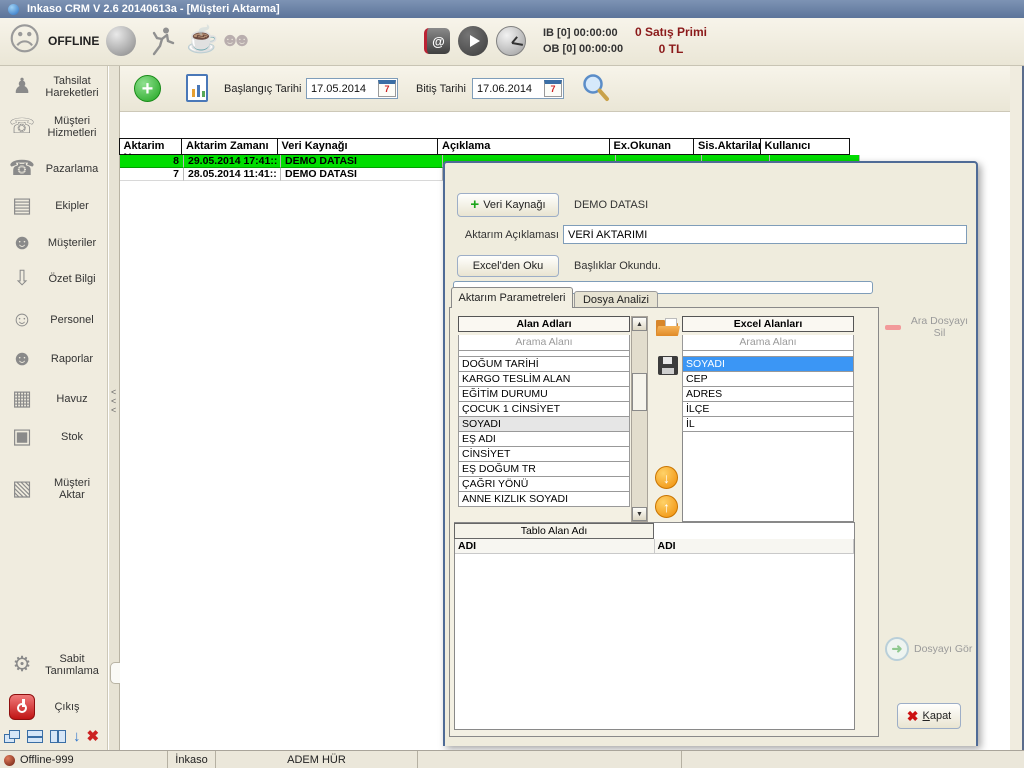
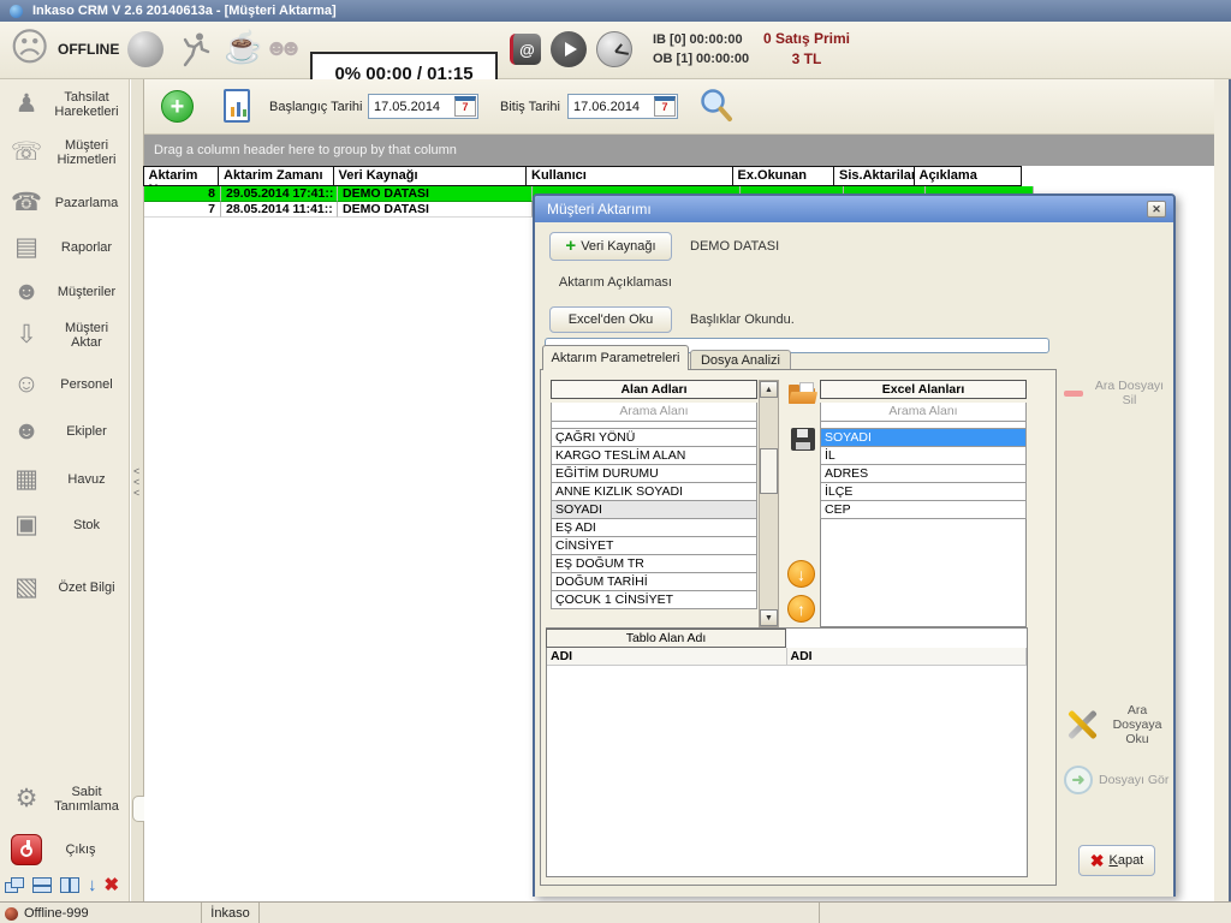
  Inkaso CRM V 2.6 20140613a - [Müşteri Aktarma]
  ☹
  OFFLINE
  ☕
  ☻☻
+ 0% 00:00 / 01:15
  @
  IB [0] 00:00:00
- OB [0] 00:00:00
+ OB [1] 00:00:00
  0 Satış Primi
- 0 TL
+ 3 TL
  ♟
  Tahsilat Hareketleri
  ☏
  Müşteri Hizmetleri
  ☎
  Pazarlama
  ▤
- Ekipler
+ Raporlar
  ☻
  Müşteriler
  ⇩
- Özet Bilgi
+ Müşteri Aktar
  ☺
  Personel
  ☻
- Raporlar
+ Ekipler
  ▦
  Havuz
  ▣
  Stok
  ▧
- Müşteri Aktar
+ Özet Bilgi
  ⚙
  Sabit Tanımlama
  Çıkış
  ↓
  ✖
  <
  <
  <
  +
  Başlangıç Tarihi
  17.05.2014
  7
  Bitiş Tarihi
  17.06.2014
  7
+ Drag a column header here to group by that column
  Aktarim
  Aktarim Zamanı
  Veri Kaynağı
- Açıklama
+ Kullanıcı
  Ex.Okunan
  Sis.Aktarila
- Kullanıcı
+ Açıklama
  8
  29.05.2014 17:41::
  DEMO DATASI
  7
  28.05.2014 11:41::
  DEMO DATASI
+ Müşteri Aktarımı
+ ✕
  +
  Veri Kaynağı
  DEMO DATASI
  Aktarım Açıklaması
- VERİ AKTARIMI
  Excel'den Oku
  Başlıklar Okundu.
  Aktarım Parametreleri
  Dosya Analizi
  Alan Adları
  Arama Alanı
- DOĞUM TARİHİ
+ ÇAĞRI YÖNÜ
  KARGO TESLİM ALAN
  EĞİTİM DURUMU
- ÇOCUK 1 CİNSİYET
+ ANNE KIZLIK SOYADI
  SOYADI
  EŞ ADI
  CİNSİYET
  EŞ DOĞUM TR
- ÇAĞRI YÖNÜ
+ DOĞUM TARİHİ
- ANNE KIZLIK SOYADI
+ ÇOCUK 1 CİNSİYET
  ↓
  ↑
  Excel Alanları
  Arama Alanı
  SOYADI
- CEP
+ İL
  ADRES
  İLÇE
- İL
+ CEP
  Tablo Alan Adı
  ADI
  ADI
  Ara Dosyayı Sil
+ Ara Dosyaya Oku
  ➜
  Dosyayı Gör
  ✖
  Kapat
  Offline-999
  İnkaso
- ADEM HÜR
